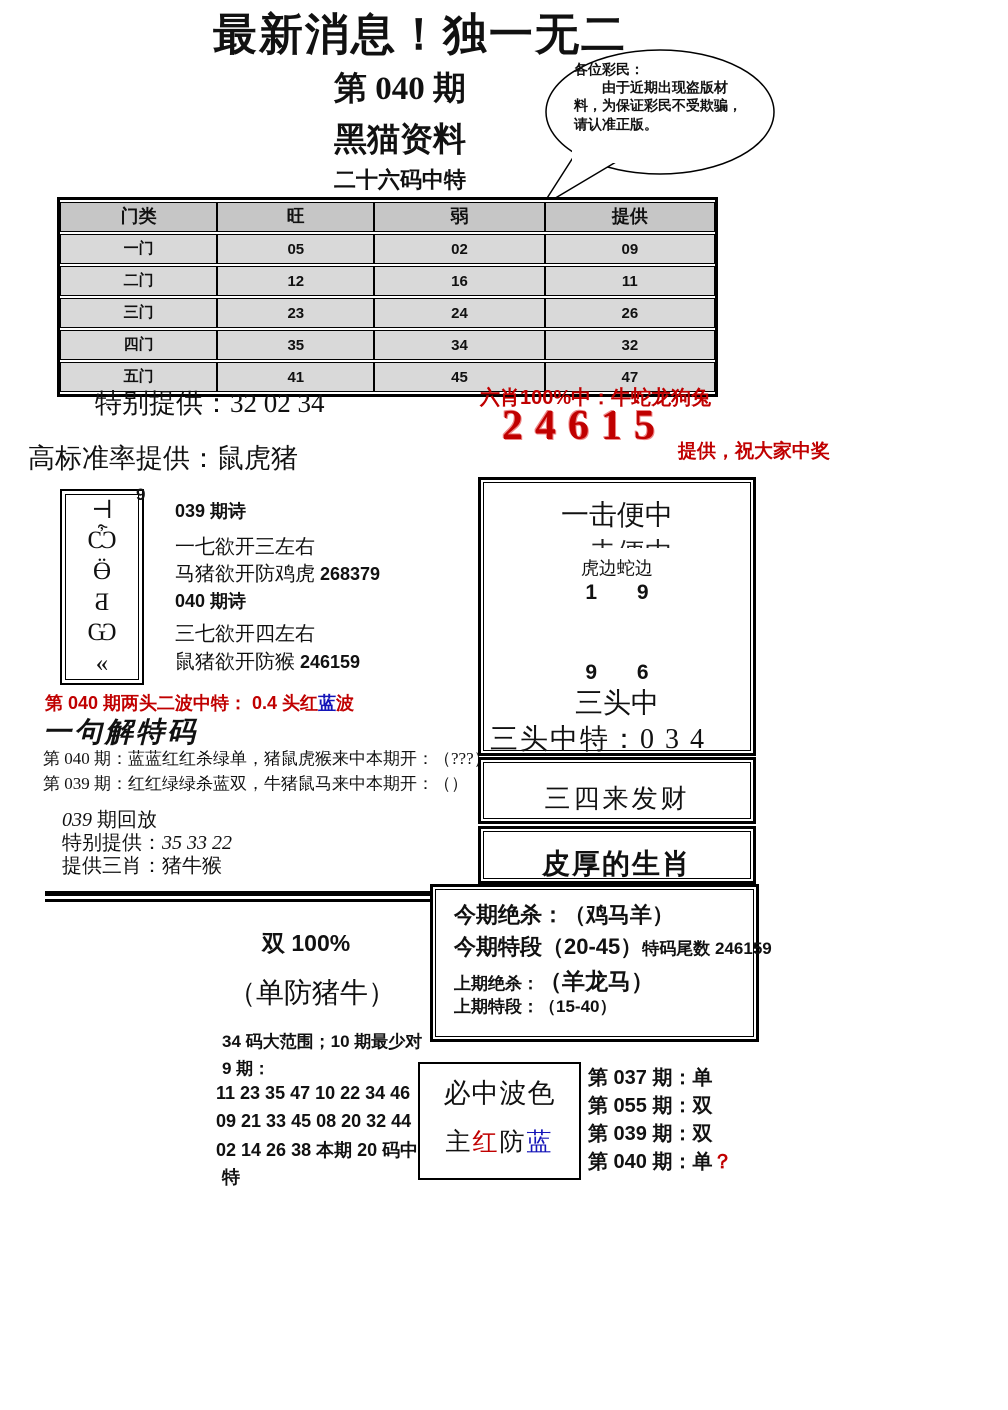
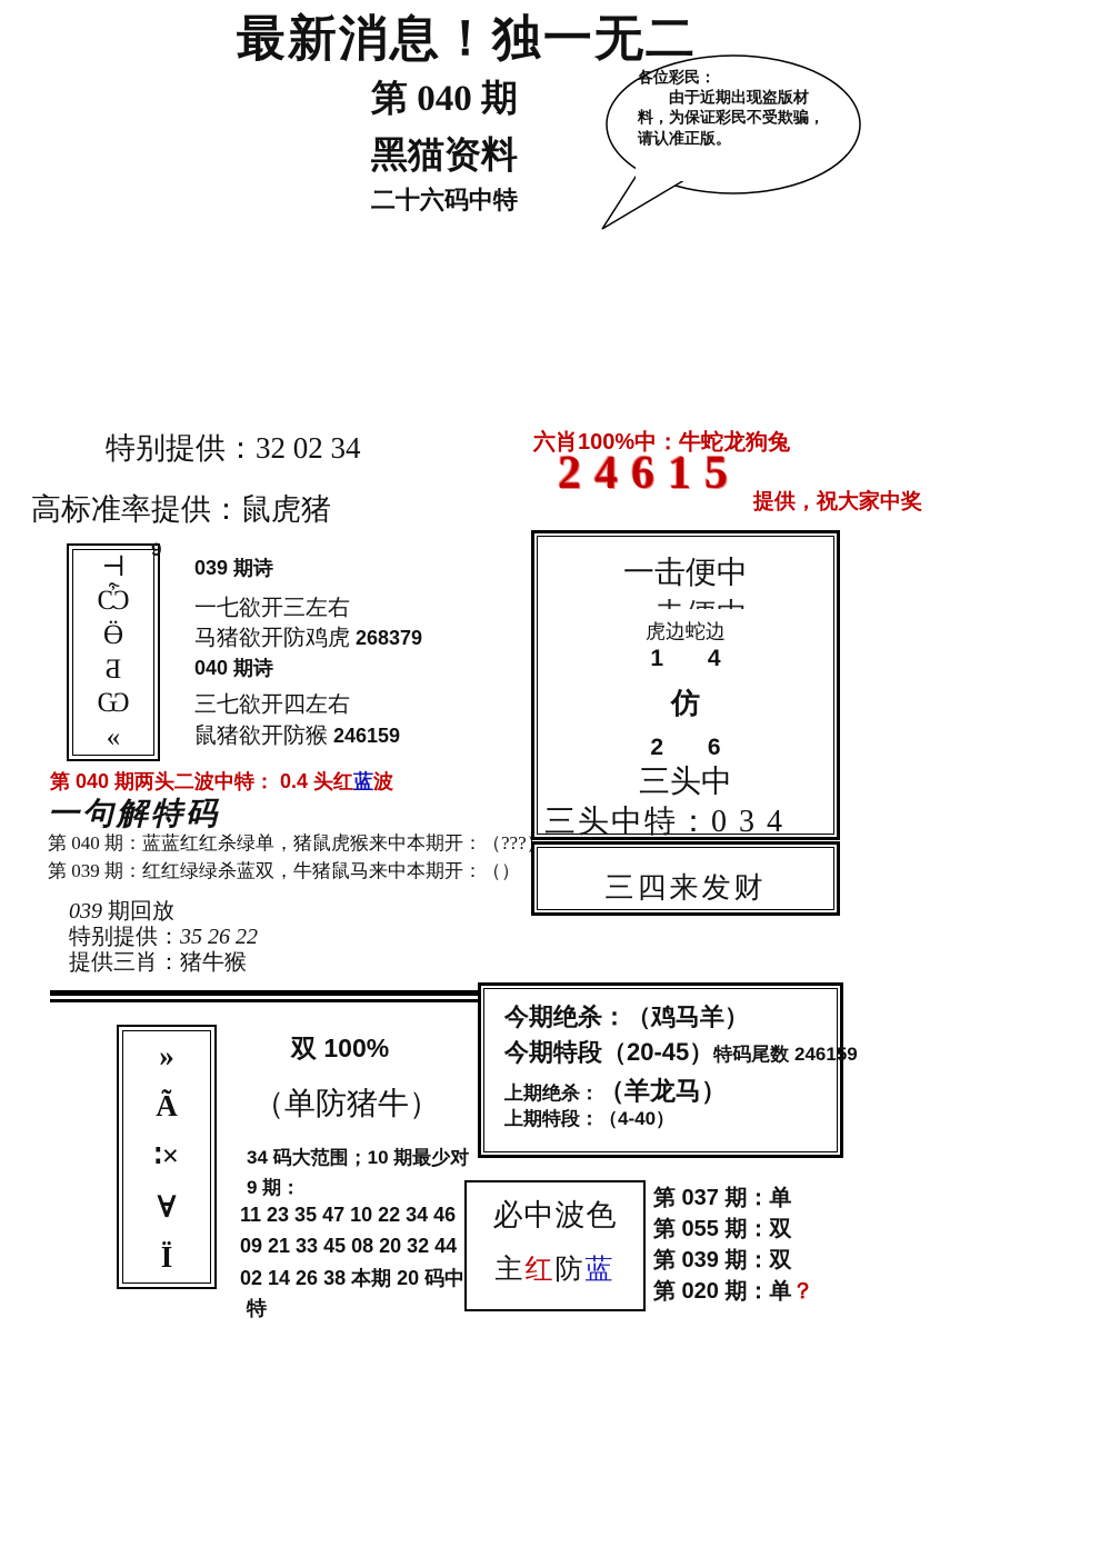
  最新消息！独一无二
  第 040 期
  黑猫资料
  二十六码中特
  各位彩民：
  由于近期出现盗版材料，为保证彩民不受欺骗，请认准正版。
- 门类	旺	弱	提供
- 一门	05	02	09
- 二门	12	16	11
- 三门	23	24	26
- 四门	35	34	32
- 五门	41	45	47
  特别提供：32 02 34
  六肖100%中：牛蛇龙狗兔
  24615
  提供，祝大家中奖
  高标准率提供：鼠虎猪
  ⊣
  Ѽ
  Ӫ
  Ƌ
  Ѡ
  «
  9
  039 期诗
  一七欲开三左右
  马猪欲开防鸡虎 268379
  040 期诗
  三七欲开四左右
  鼠猪欲开防猴 246159
  第 040 期两头二波中特： 0.4 头红蓝波
  一句解特码
  第 040 期：蓝蓝红红杀绿单，猪鼠虎猴来中本期开：（???
  第 039 期：红红绿绿杀蓝双，牛猪鼠马来中本期开：（）
  039 期回放
- 特别提供：35 33 22
+ 特别提供：35 26 22
  提供三肖：猪牛猴
  一击便中
  虎边蛇边
- 1 9
+ 1 4
+ 仿
- 9 6
+ 2 6
  三头中
  三头中特：0 3 4
  三四来发财
- 皮厚的生肖
  今期绝杀：（鸡马羊）
  今期特段（20-45）特码尾数 246159
  上期绝杀：（羊龙马）
- 上期特段：（15-40）
+ 上期特段：（4-40）
+ »
+ Ã
+ ∶×
+ ∀
+ Ï
  双 100%
  （单防猪牛）
  34 码大范围；10 期最少对
  9 期：
  11 23 35 47 10 22 34 46
  09 21 33 45 08 20 32 44
  02 14 26 38 本期 20 码中
  特
  必中波色
  主红防蓝
  第 037 期：单
  第 055 期：双
  第 039 期：双
- 第 040 期：单？
+ 第 020 期：单？
